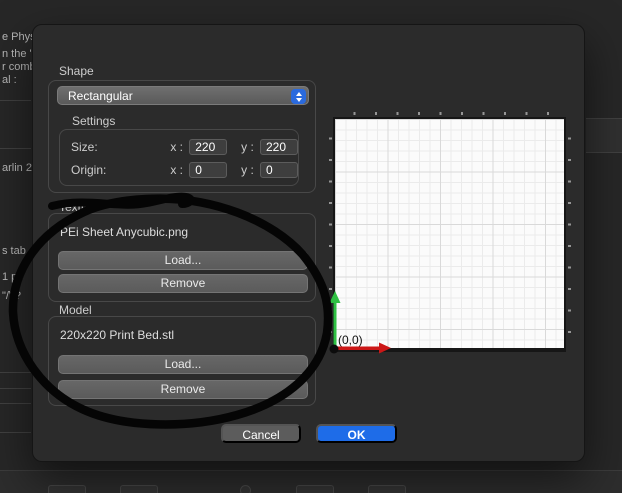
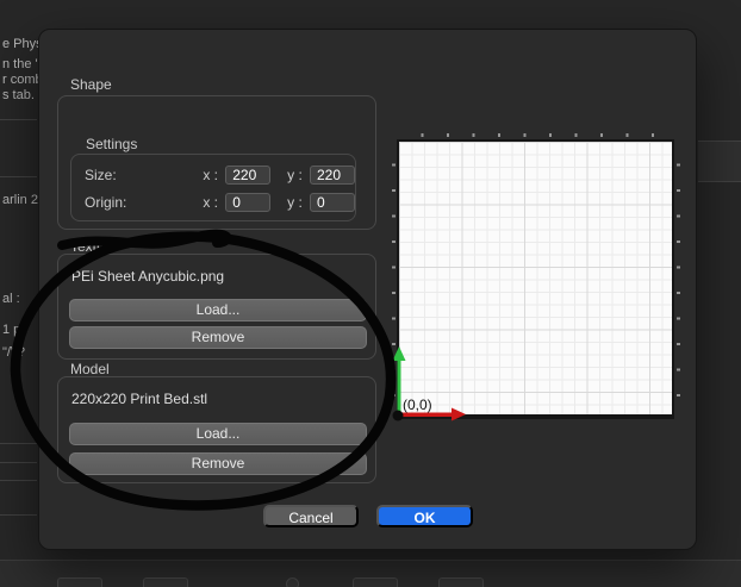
  e Phy
  n the
  r com
- al :
+ s tab.
  arlin 2
- s tab.
+ al :
  Shape
- Rectangular
  Settings
  Size:
  x :
  220
  y :
  220
  Origin:
  x :
  0
  y :
  0
  PEi Sheet Anycubic.png
  Load...
  Remove
  Model
  220x220 Print Bed.stl
  Load...
  Remove
  Cancel
  OK
  (0,0)
